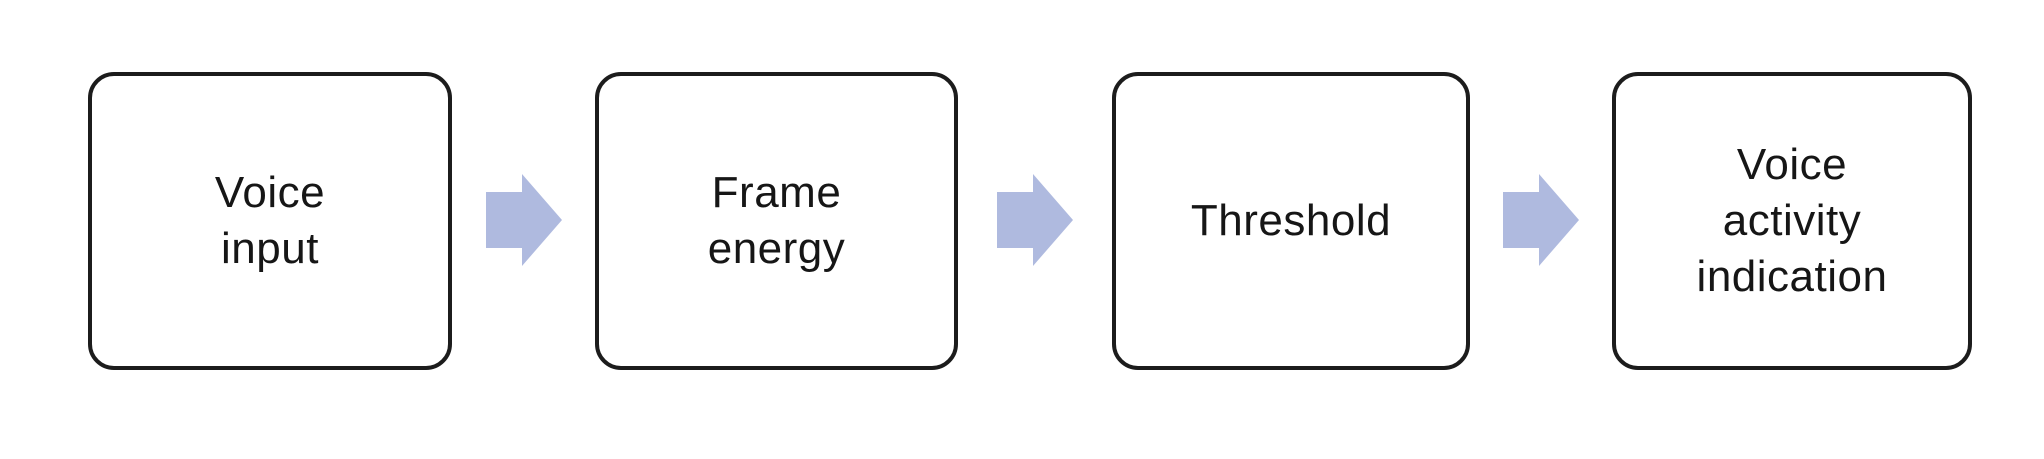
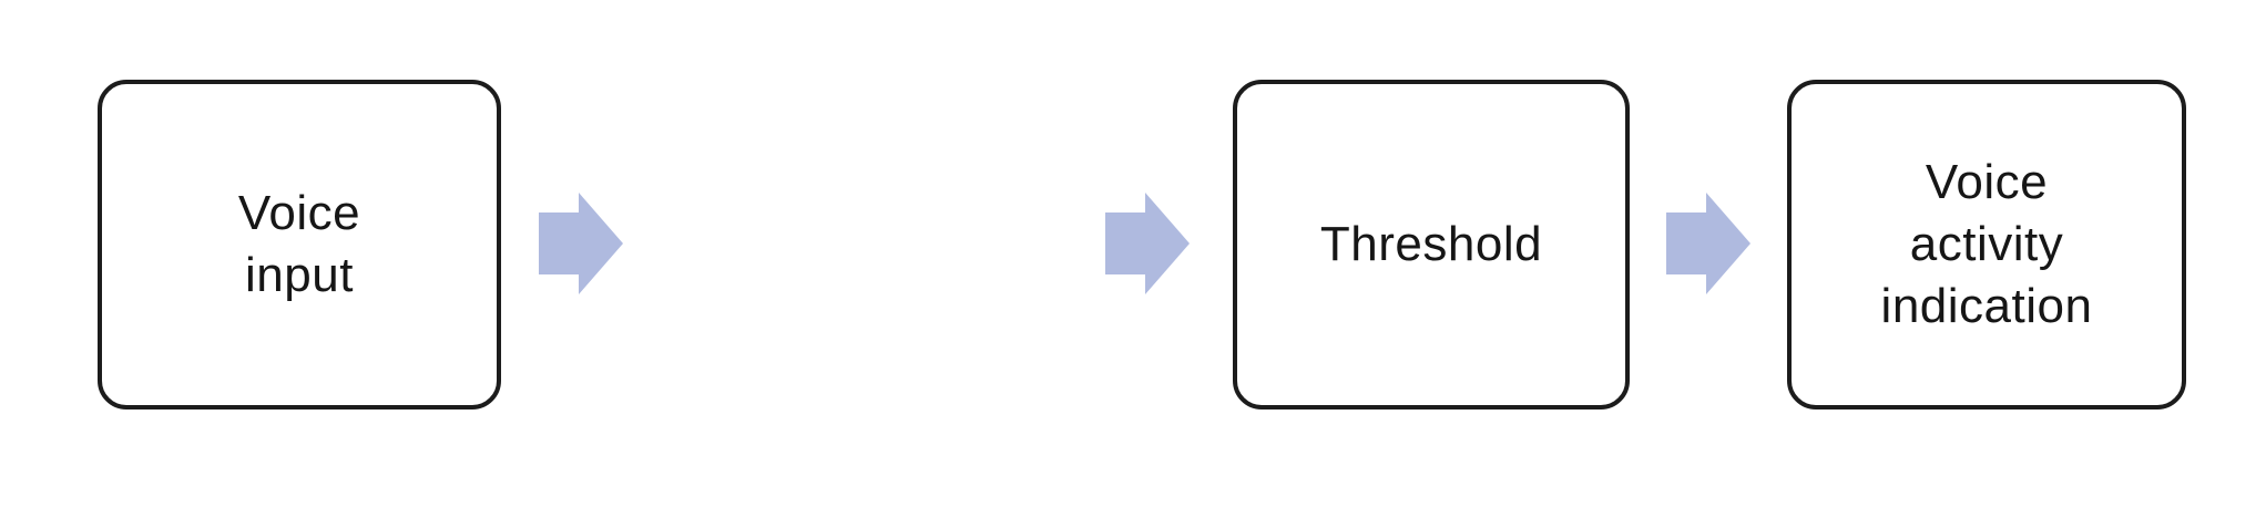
  Voice
  input
- Frame
- energy
  Threshold
  Voice
  activity
  indication
